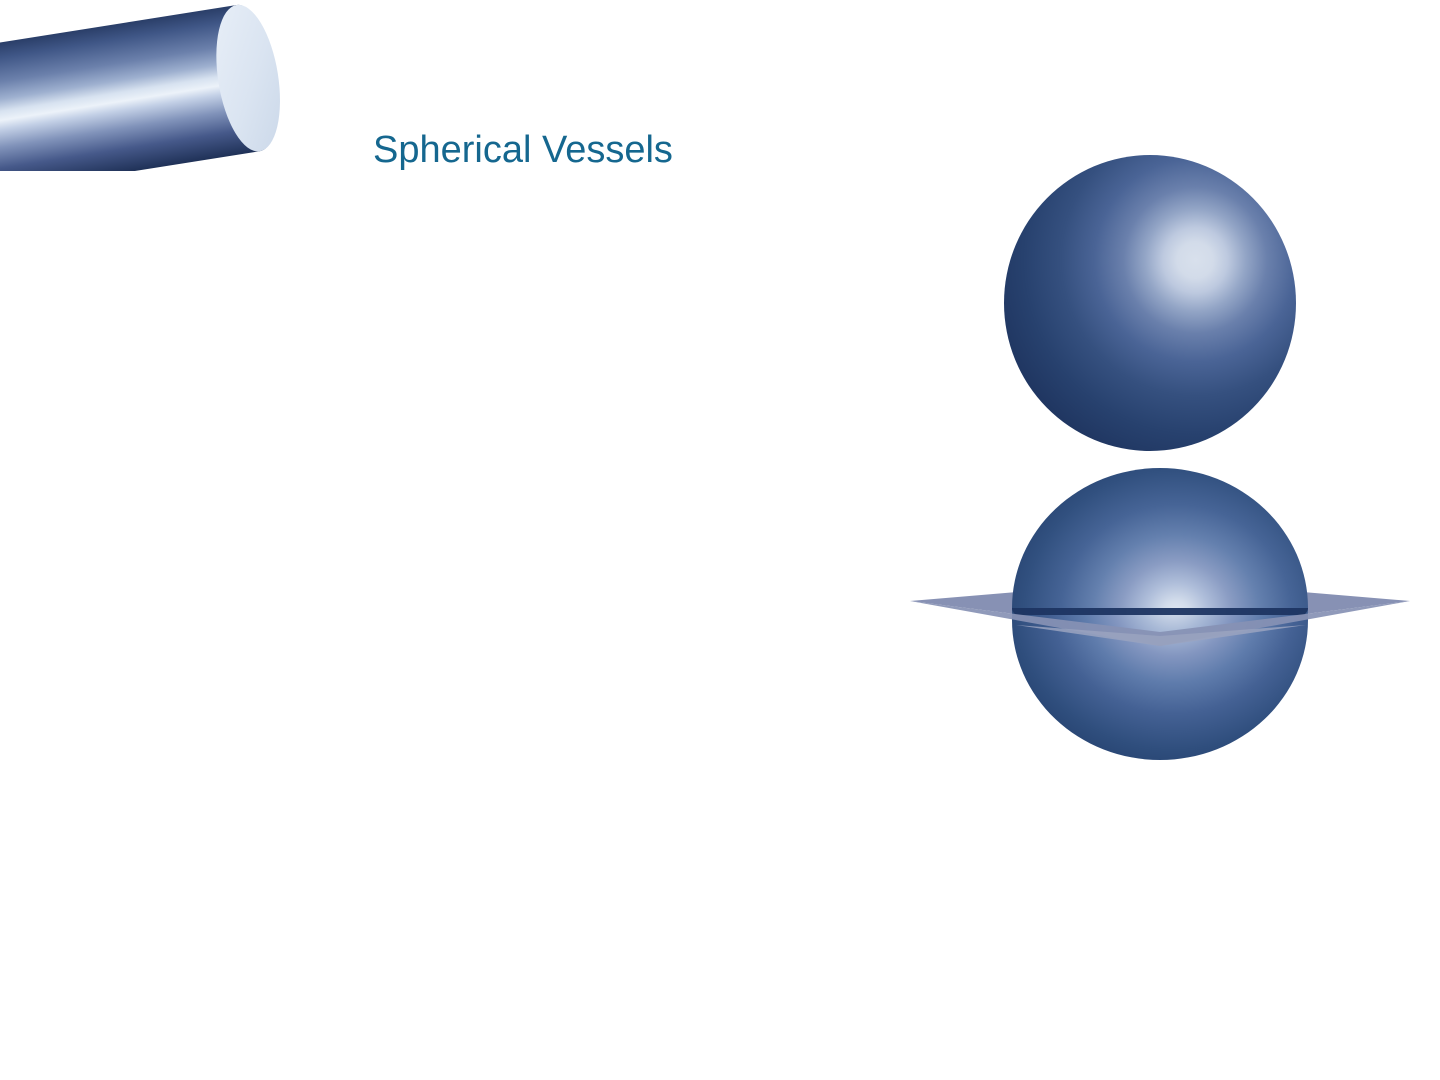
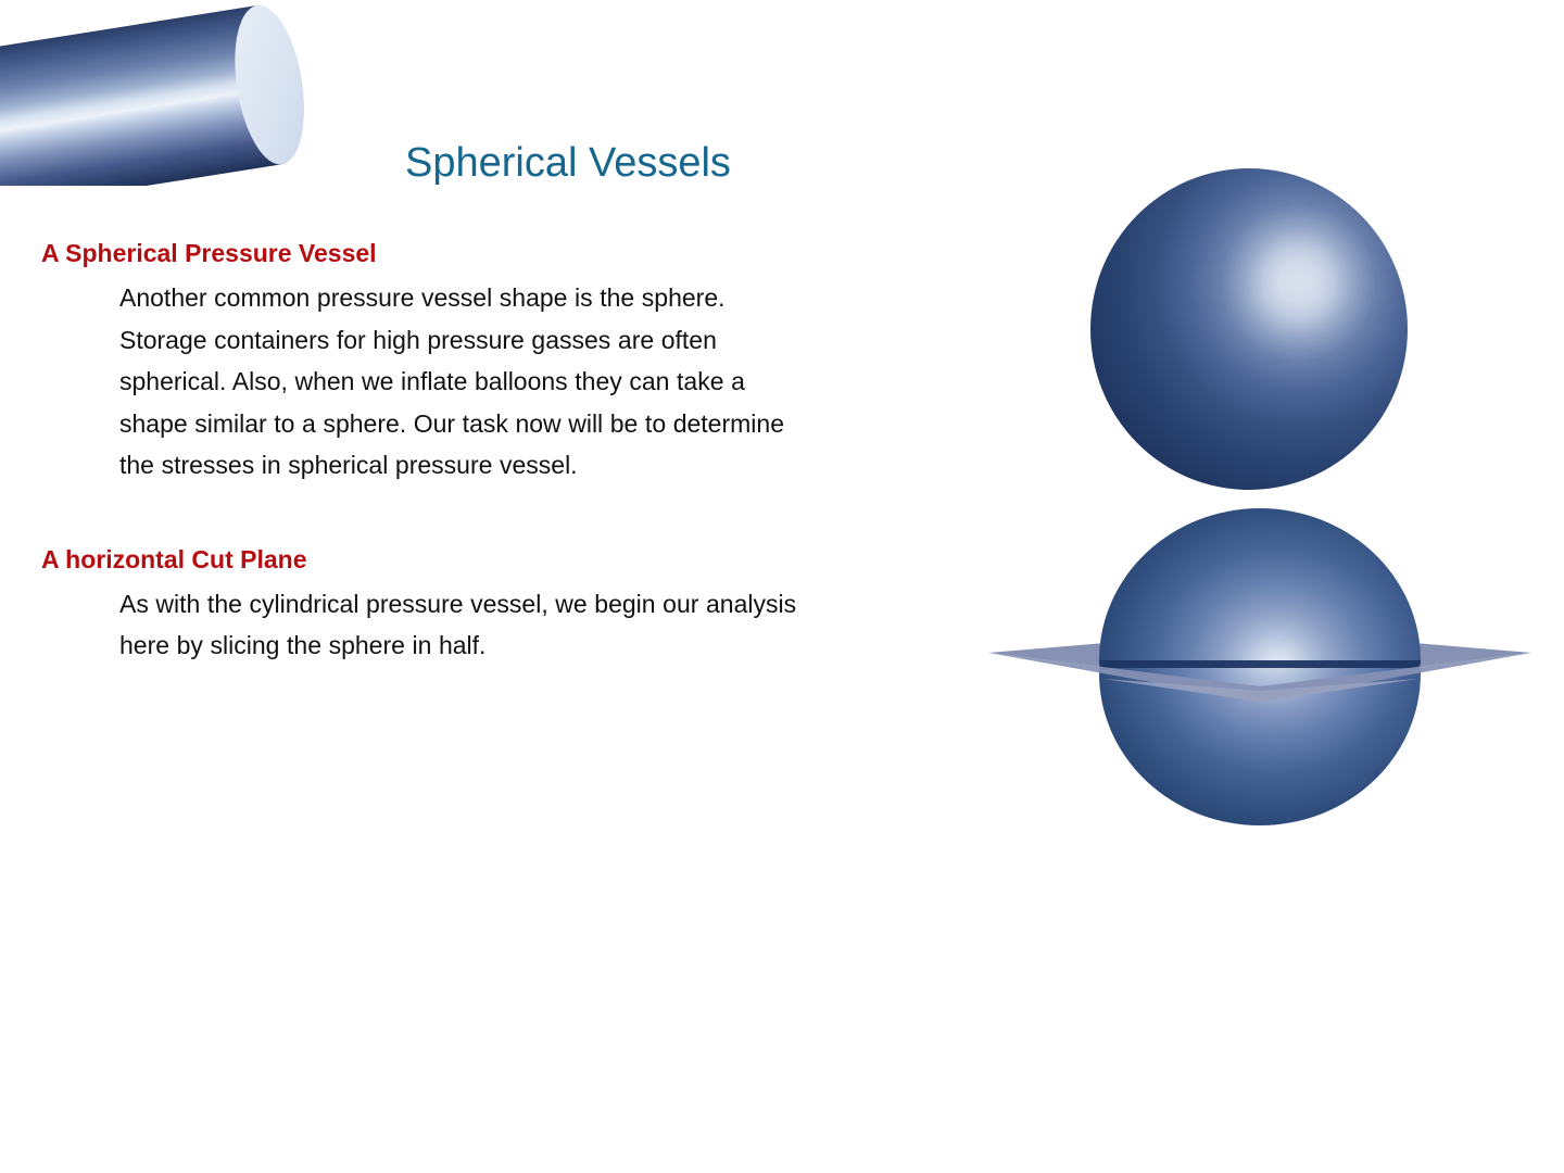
  Spherical Vessels
+ A Spherical Pressure Vessel
+ Another common pressure vessel shape is the sphere. Storage containers for high pressure gasses are often spherical. Also, when we inflate balloons they can take a shape similar to a sphere. Our task now will be to determine the stresses in spherical pressure vessel.
+ A horizontal Cut Plane
+ As with the cylindrical pressure vessel, we begin our analysis here by slicing the sphere in half.
